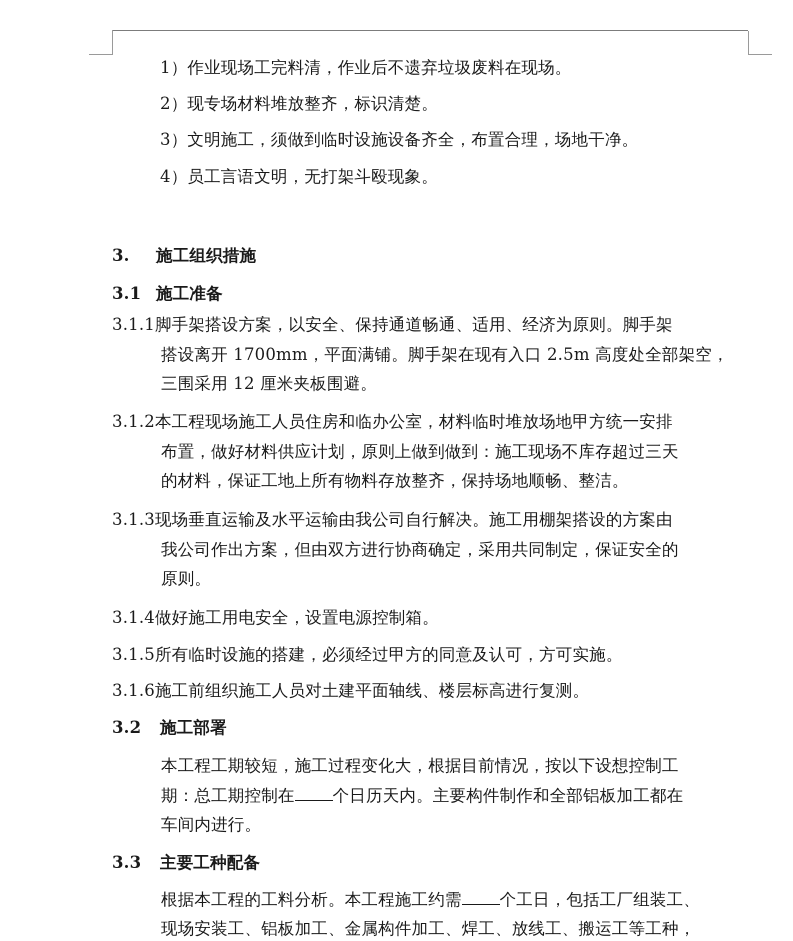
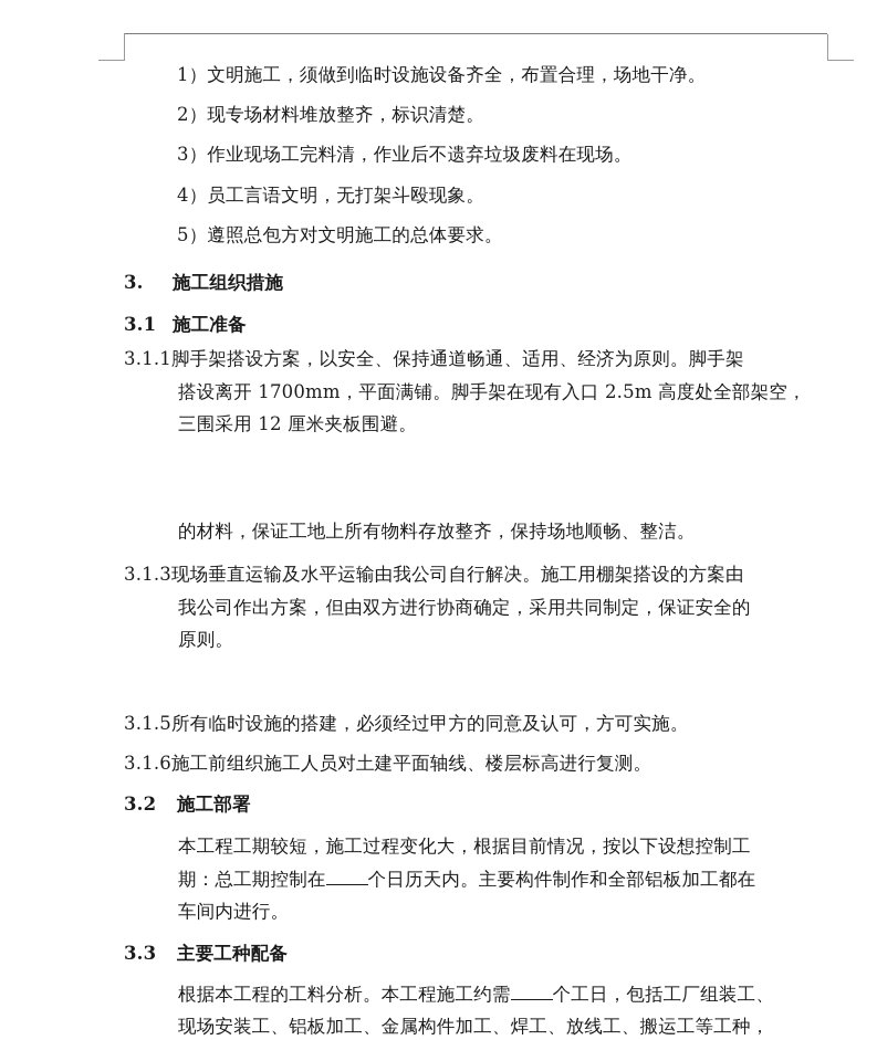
- 1）作业现场工完料清，作业后不遗弃垃圾废料在现场。
+ 1）文明施工，须做到临时设施设备齐全，布置合理，场地干净。
  2）现专场材料堆放整齐，标识清楚。
- 3）文明施工，须做到临时设施设备齐全，布置合理，场地干净。
+ 3）作业现场工完料清，作业后不遗弃垃圾废料在现场。
  4）员工言语文明，无打架斗殴现象。
+ 5）遵照总包方对文明施工的总体要求。
  3. 施工组织措施
  3.1 施工准备
  3.1.1脚手架搭设方案，以安全、保持通道畅通、适用、经济为原则。脚手架
  搭设离开 1700mm，平面满铺。脚手架在现有入口 2.5m 高度处全部架空，
  三围采用 12 厘米夹板围避。
- 3.1.2本工程现场施工人员住房和临办公室，材料临时堆放场地甲方统一安排
- 布置，做好材料供应计划，原则上做到做到：施工现场不库存超过三天
  的材料，保证工地上所有物料存放整齐，保持场地顺畅、整洁。
  3.1.3现场垂直运输及水平运输由我公司自行解决。施工用棚架搭设的方案由
  我公司作出方案，但由双方进行协商确定，采用共同制定，保证安全的
  原则。
- 3.1.4做好施工用电安全，设置电源控制箱。
  3.1.5所有临时设施的搭建，必须经过甲方的同意及认可，方可实施。
  3.1.6施工前组织施工人员对土建平面轴线、楼层标高进行复测。
  3.2 施工部署
  本工程工期较短，施工过程变化大，根据目前情况，按以下设想控制工
  期：总工期控制在 个日历天内。主要构件制作和全部铝板加工都在
  车间内进行。
  3.3 主要工种配备
  根据本工程的工料分析。本工程施工约需 个工日，包括工厂组装工、
  现场安装工、铝板加工、金属构件加工、焊工、放线工、搬运工等工种，
